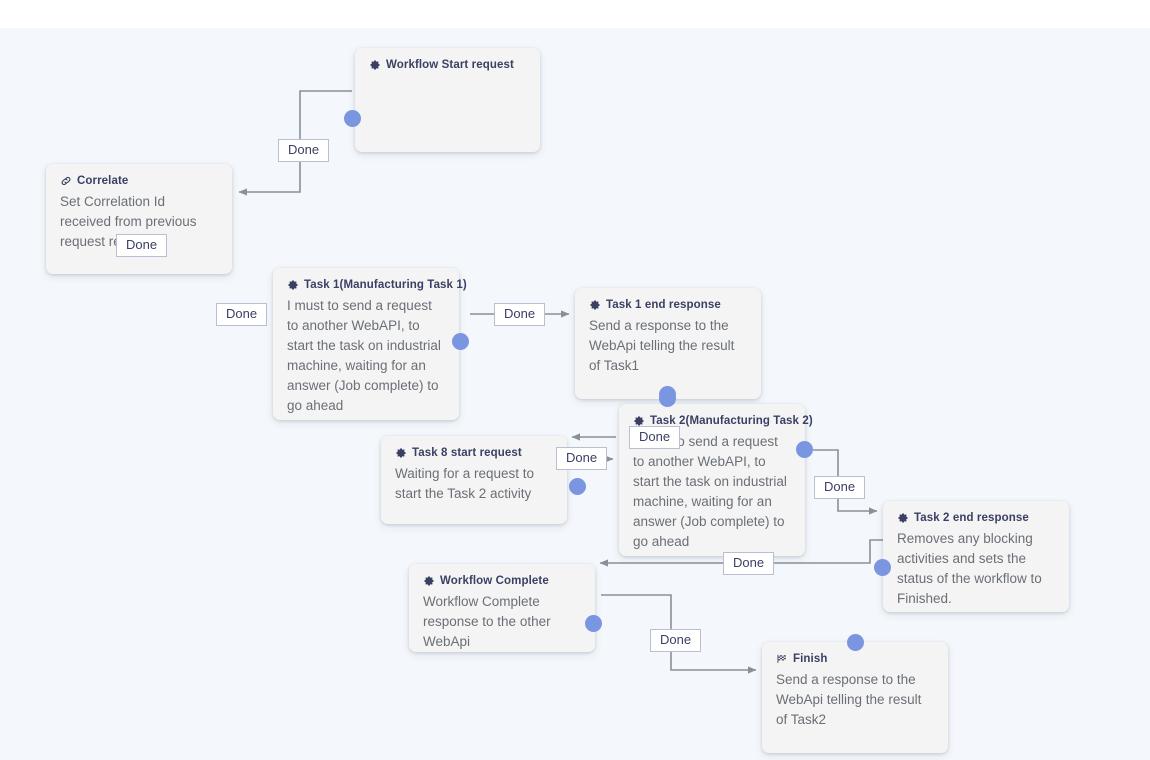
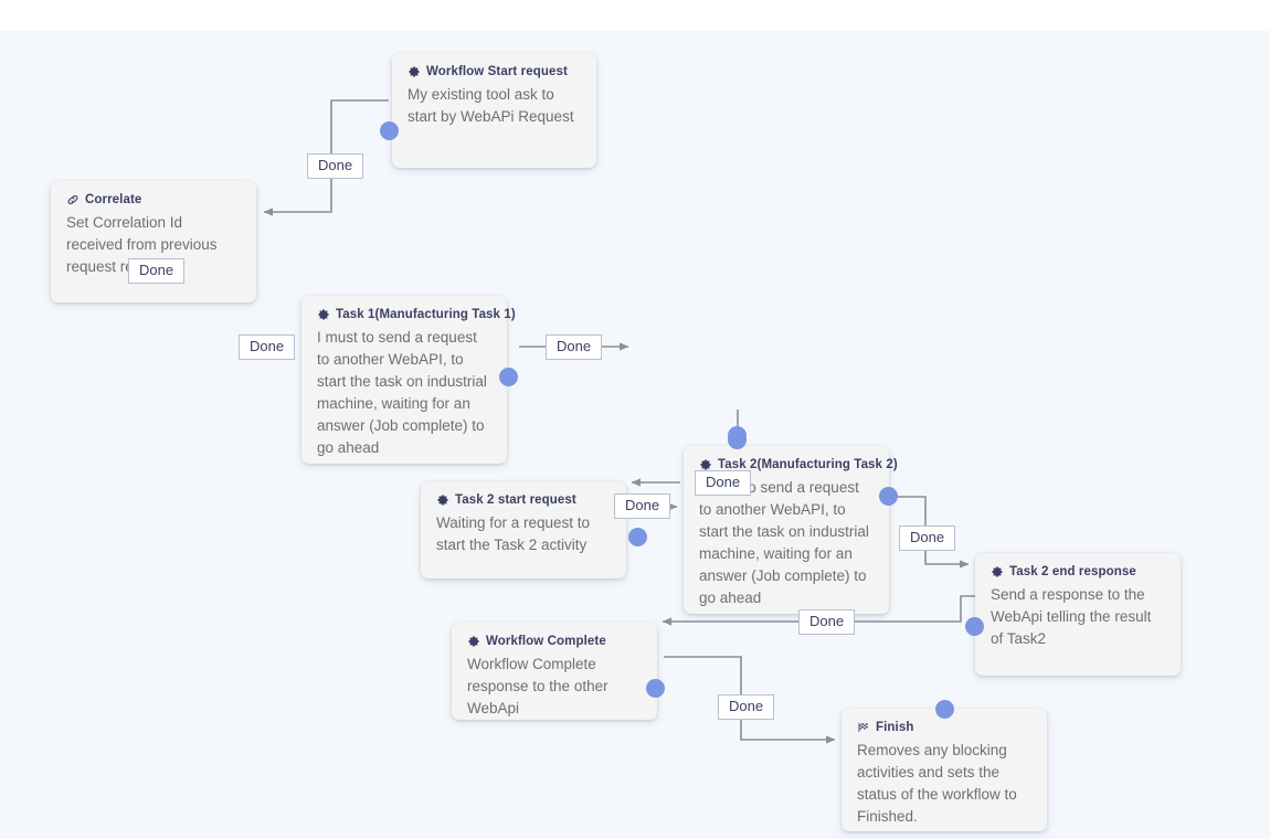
  Workflow Start request
+ My existing tool ask to start by WebAPi Request
  Correlate
  Set Correlation Id received from previous request r
  Task 1(Manufacturing Task 1)
  I must to send a request to another WebAPI, to start the task on industrial machine, waiting for an answer (Job complete) to go ahead
- Task 1 end response
- Send a response to the WebApi telling the result of Task1
  Task 2(Manufacturing Task 2)
  o send a request to another WebAPI, to start the task on industrial machine, waiting for an answer (Job complete) to go ahead
- Task 8 start request
+ Task 2 start request
  Waiting for a request to start the Task 2 activity
  Task 2 end response
- Removes any blocking activities and sets the status of the workflow to Finished.
+ Send a response to the WebApi telling the result of Task2
  Workflow Complete
  Workflow Complete response to the other WebApi
  Finish
- Send a response to the WebApi telling the result of Task2
+ Removes any blocking activities and sets the status of the workflow to Finished.
  Done
  Done
  Done
  Done
  Done
  Done
  Done
  Done
  Done
